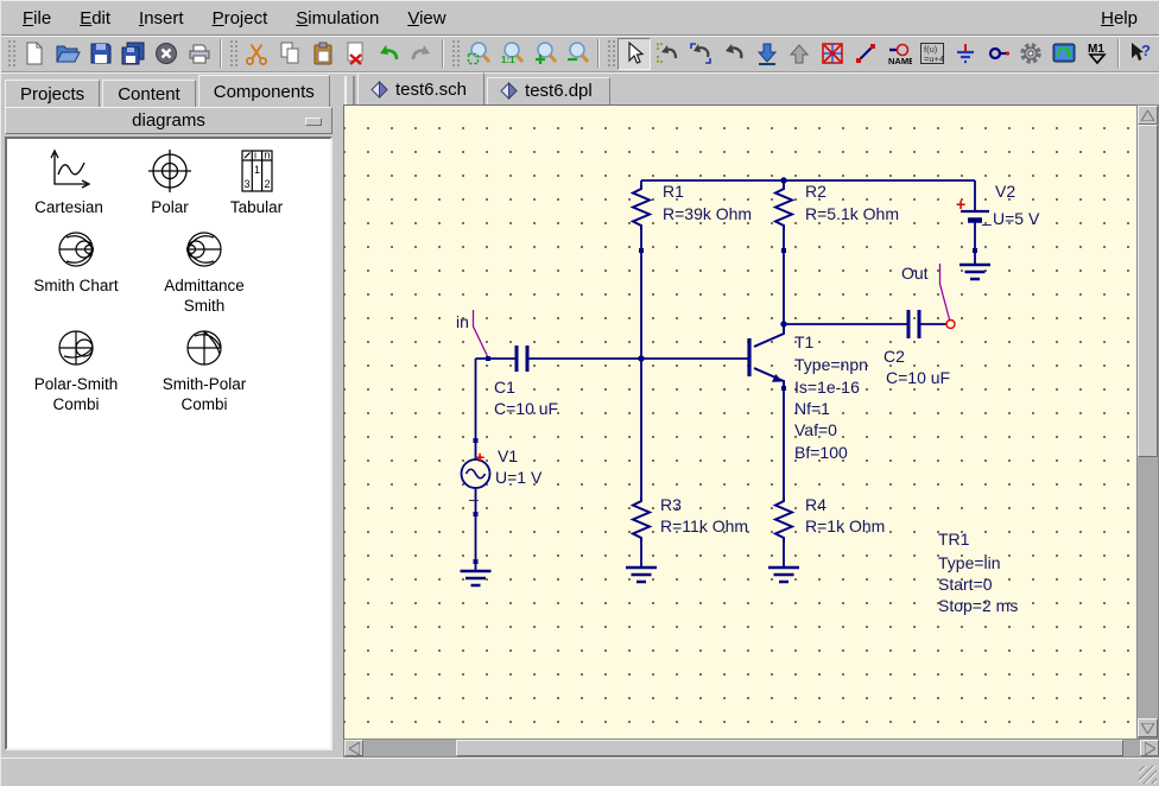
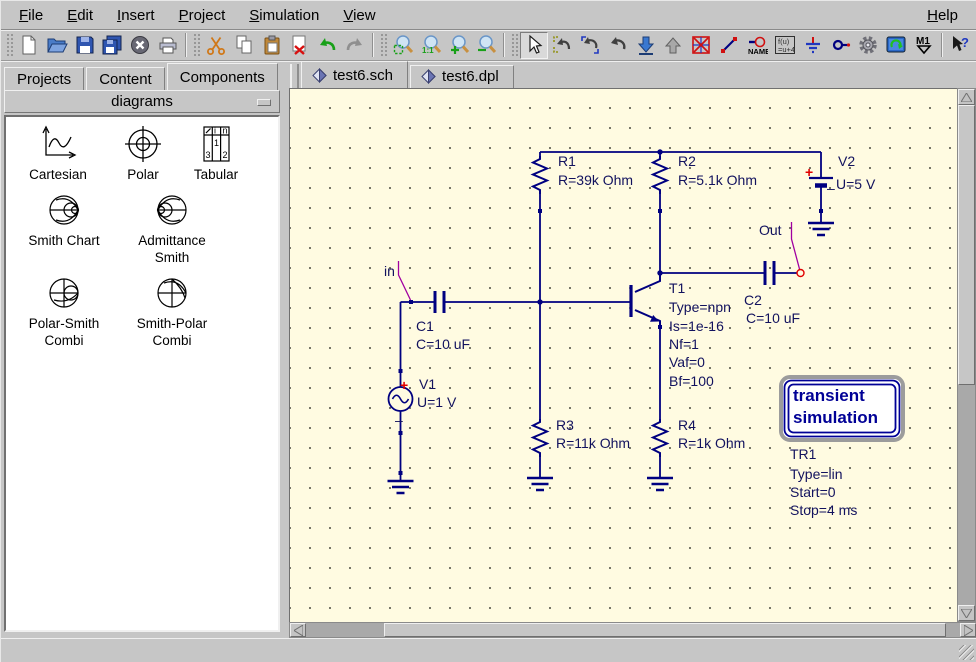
  File
  Edit
  Insert
  Project
  Simulation
  View
  Help
  1:1
  NAME
  f(u)
  =u+4
  M1
  ?
  Projects
  Content
  Components
  diagrams
  Cartesian
  Polar
  i
  n
  1
  3
  2
  Tabular
  Smith Chart
  Admittance
  Smith
  Polar-Smith
  Combi
  Smith-Polar
  Combi
  test6.sch
  test6.dpl
+ transient
+ simulation
  in
  Out
  R1
  R=39k Ohm
  R2
  R=5.1k Ohm
  V2
  U=5 V
  +
  –
  C1
  C=10 uF
  V1
  U=1 V
  +
  –
  T1
  Type=npn
  Is=1e-16
  Nf=1
  Vaf=0
  Bf=100
  C2
  C=10 uF
  R3
  R=11k Ohm
  R4
  R=1k Ohm
  TR1
  Type=lin
  Start=0
- Stop=2 ms
+ Stop=4 ms
